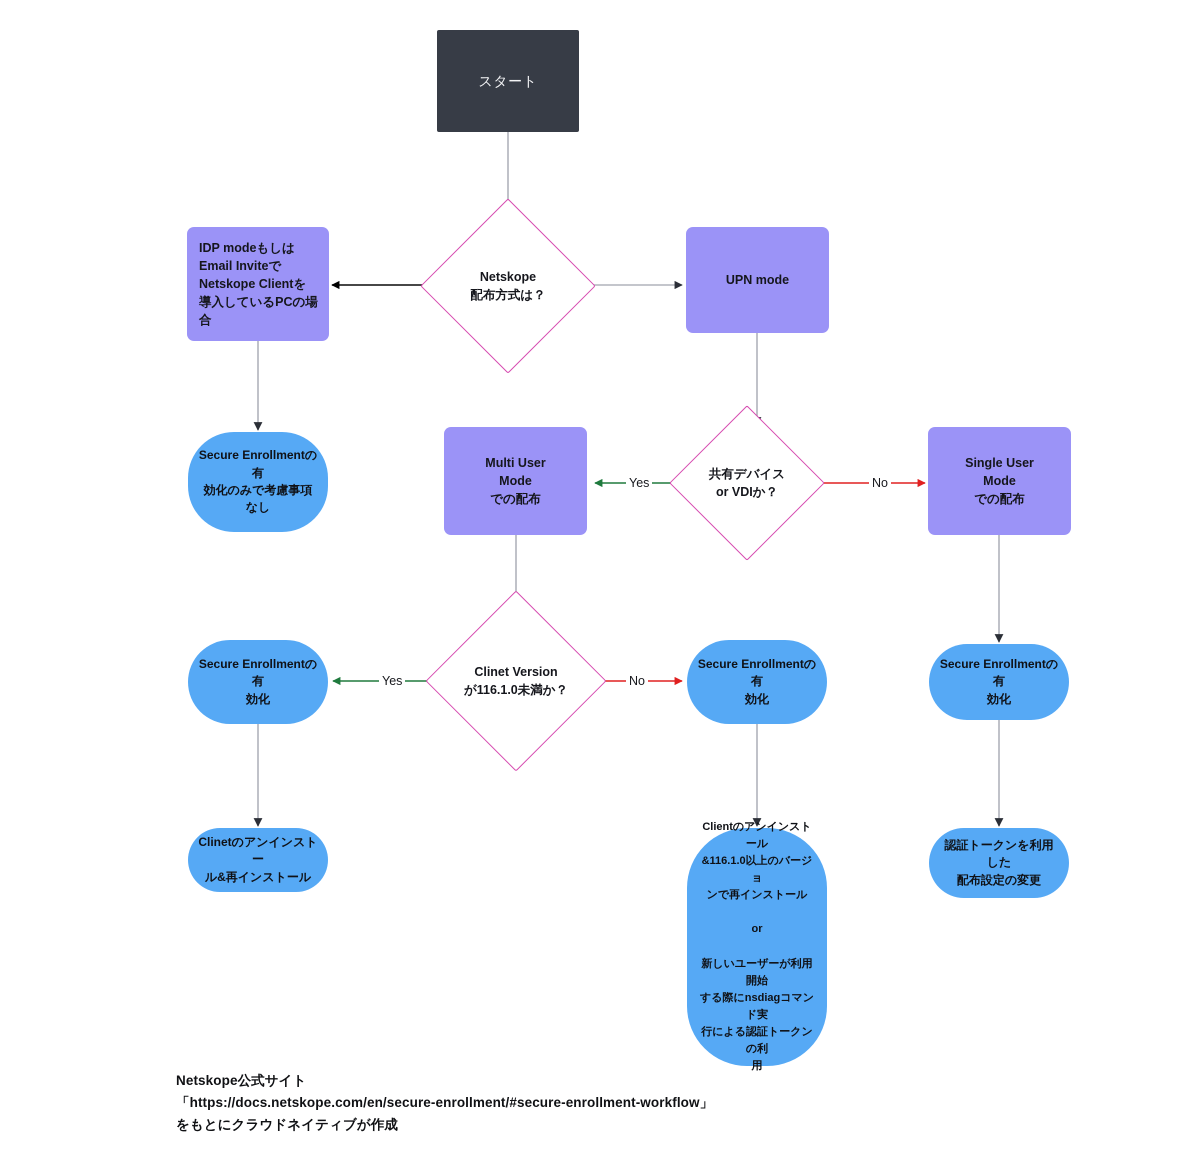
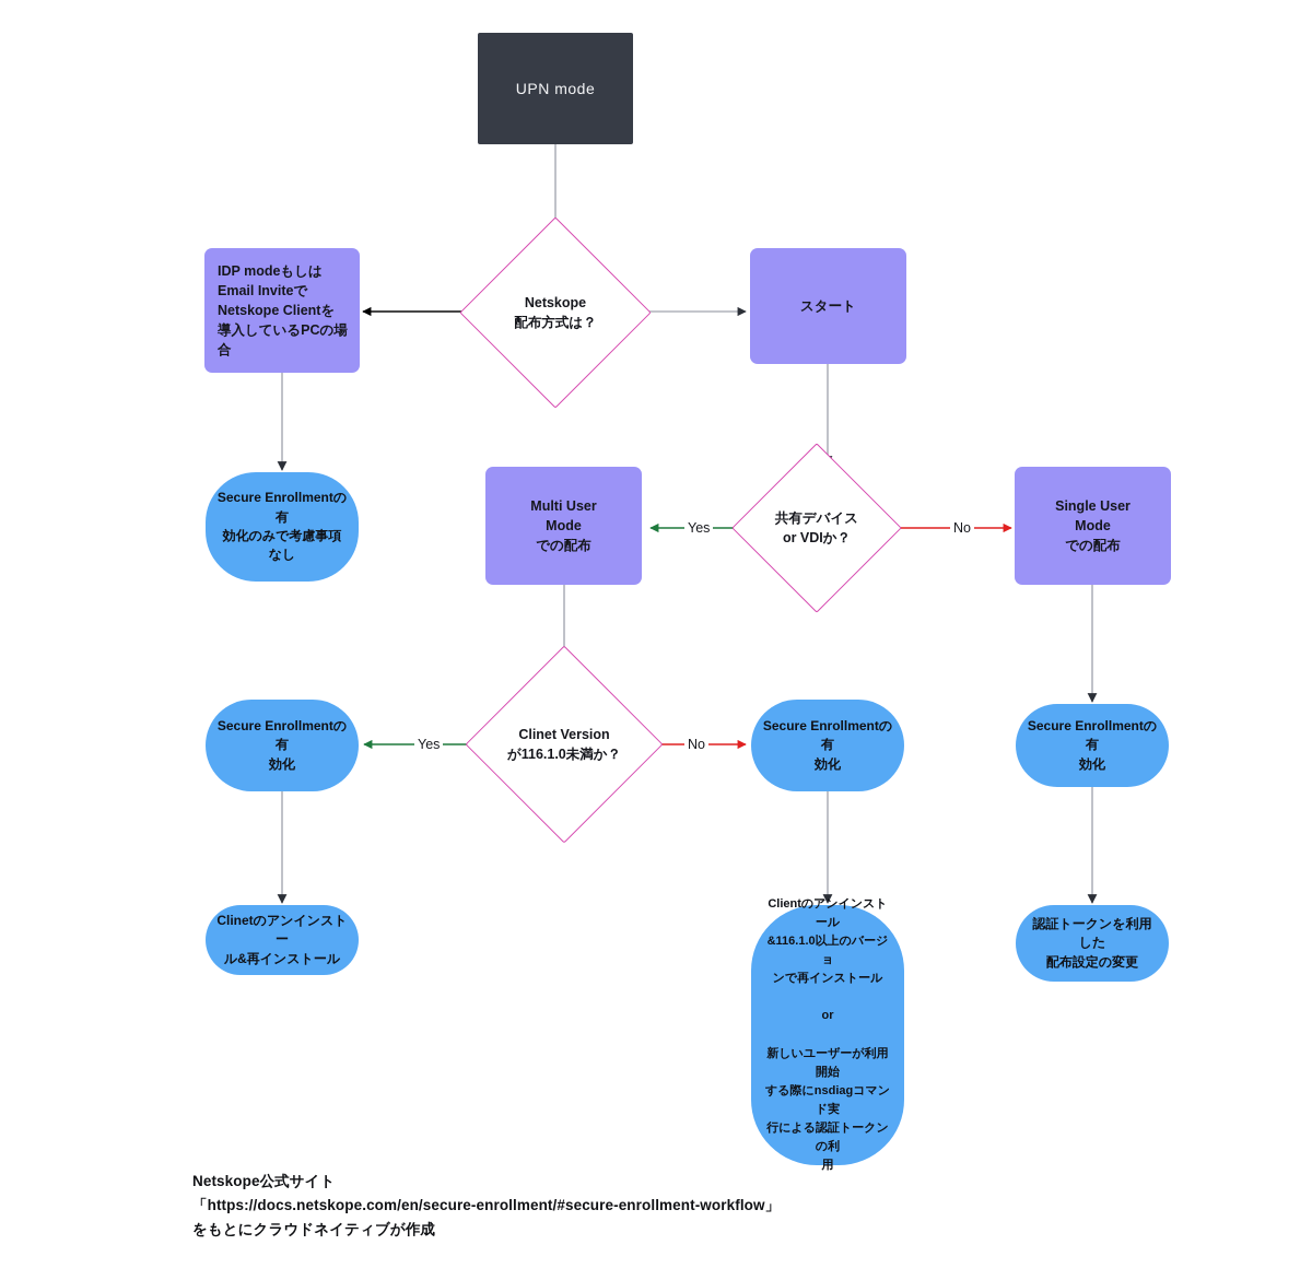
- スタート
+ UPN mode
  Netskope
  配布方式は？
  IDP modeもしは
  Email Inviteで
  Netskope Clientを
  導入しているPCの場合
- UPN mode
+ スタート
  Secure Enrollmentの有
  効化のみで考慮事項なし
  共有デバイス
  or VDIか？
  Multi User
  Mode
  での配布
  Single User
  Mode
  での配布
  Clinet Version
  が116.1.0未満か？
  Secure Enrollmentの有
  効化
  Secure Enrollmentの有
  効化
  Secure Enrollmentの有
  効化
  Clinetのアンインストー
  ル&再インストール
  Clientのアンインストール
  &116.1.0以上のバージョ
  ンで再インストール
  or
  新しいユーザーが利用開始
  する際にnsdiagコマンド実
  行による認証トークンの利
  用
  認証トークンを利用した
  配布設定の変更
  Yes
  No
  Yes
  No
  Netskope公式サイト
  「https://docs.netskope.com/en/secure-enrollment/#secure-enrollment-workflow」
  をもとにクラウドネイティブが作成
